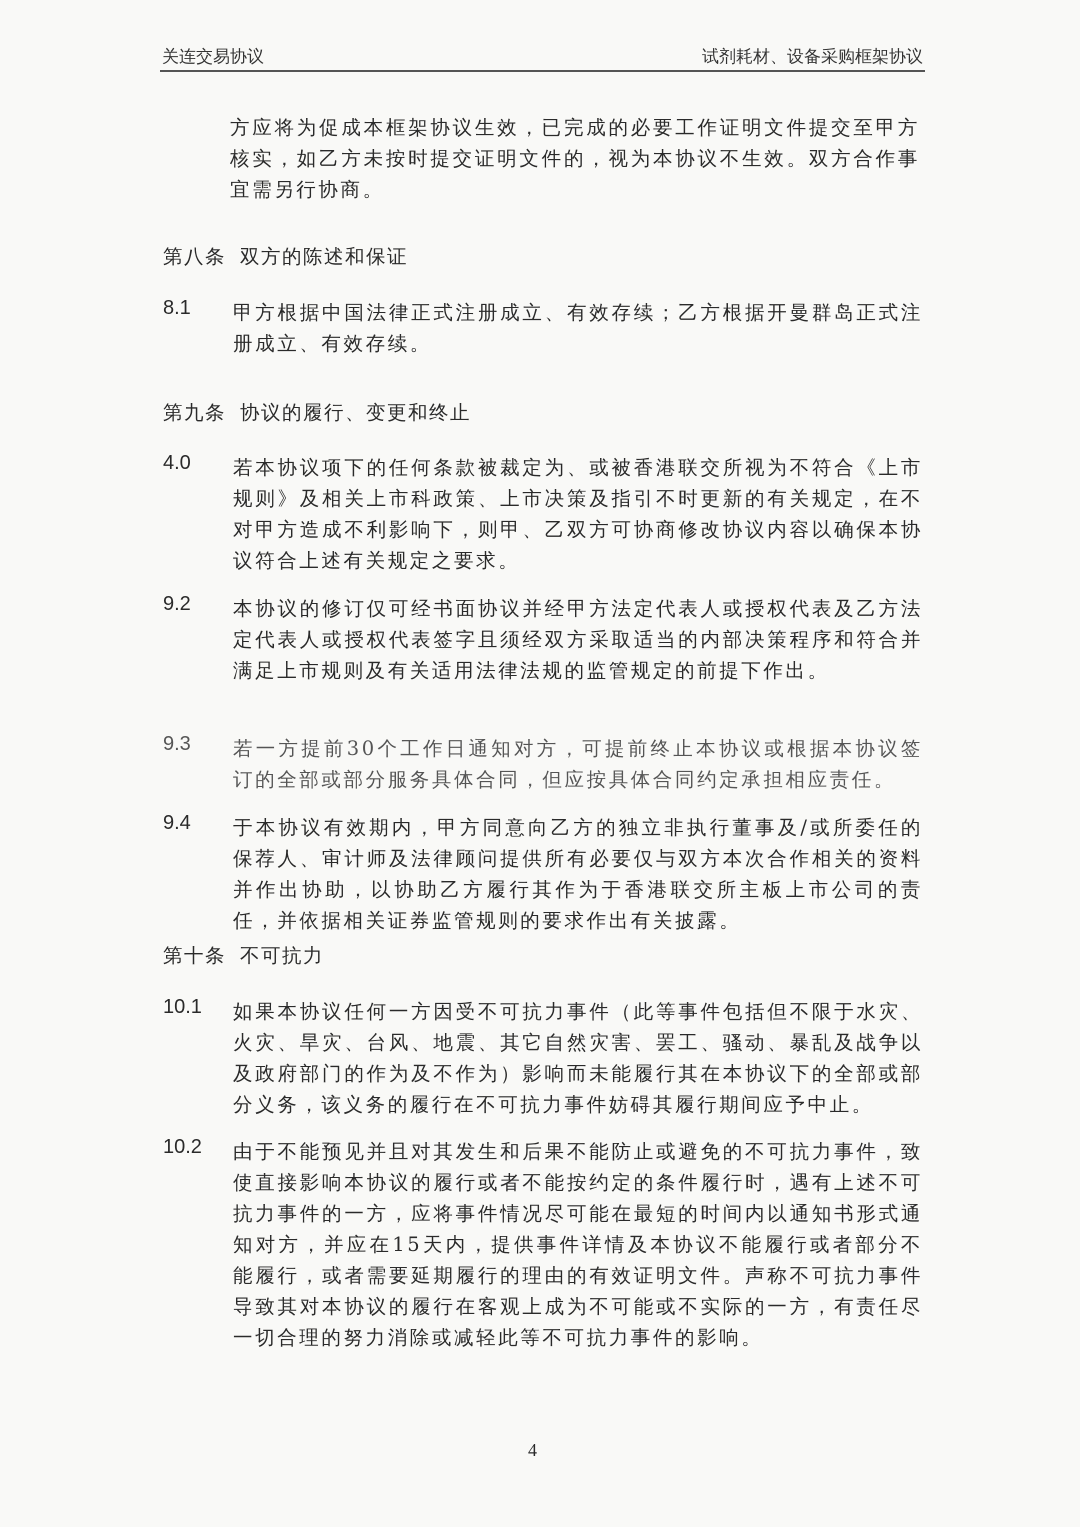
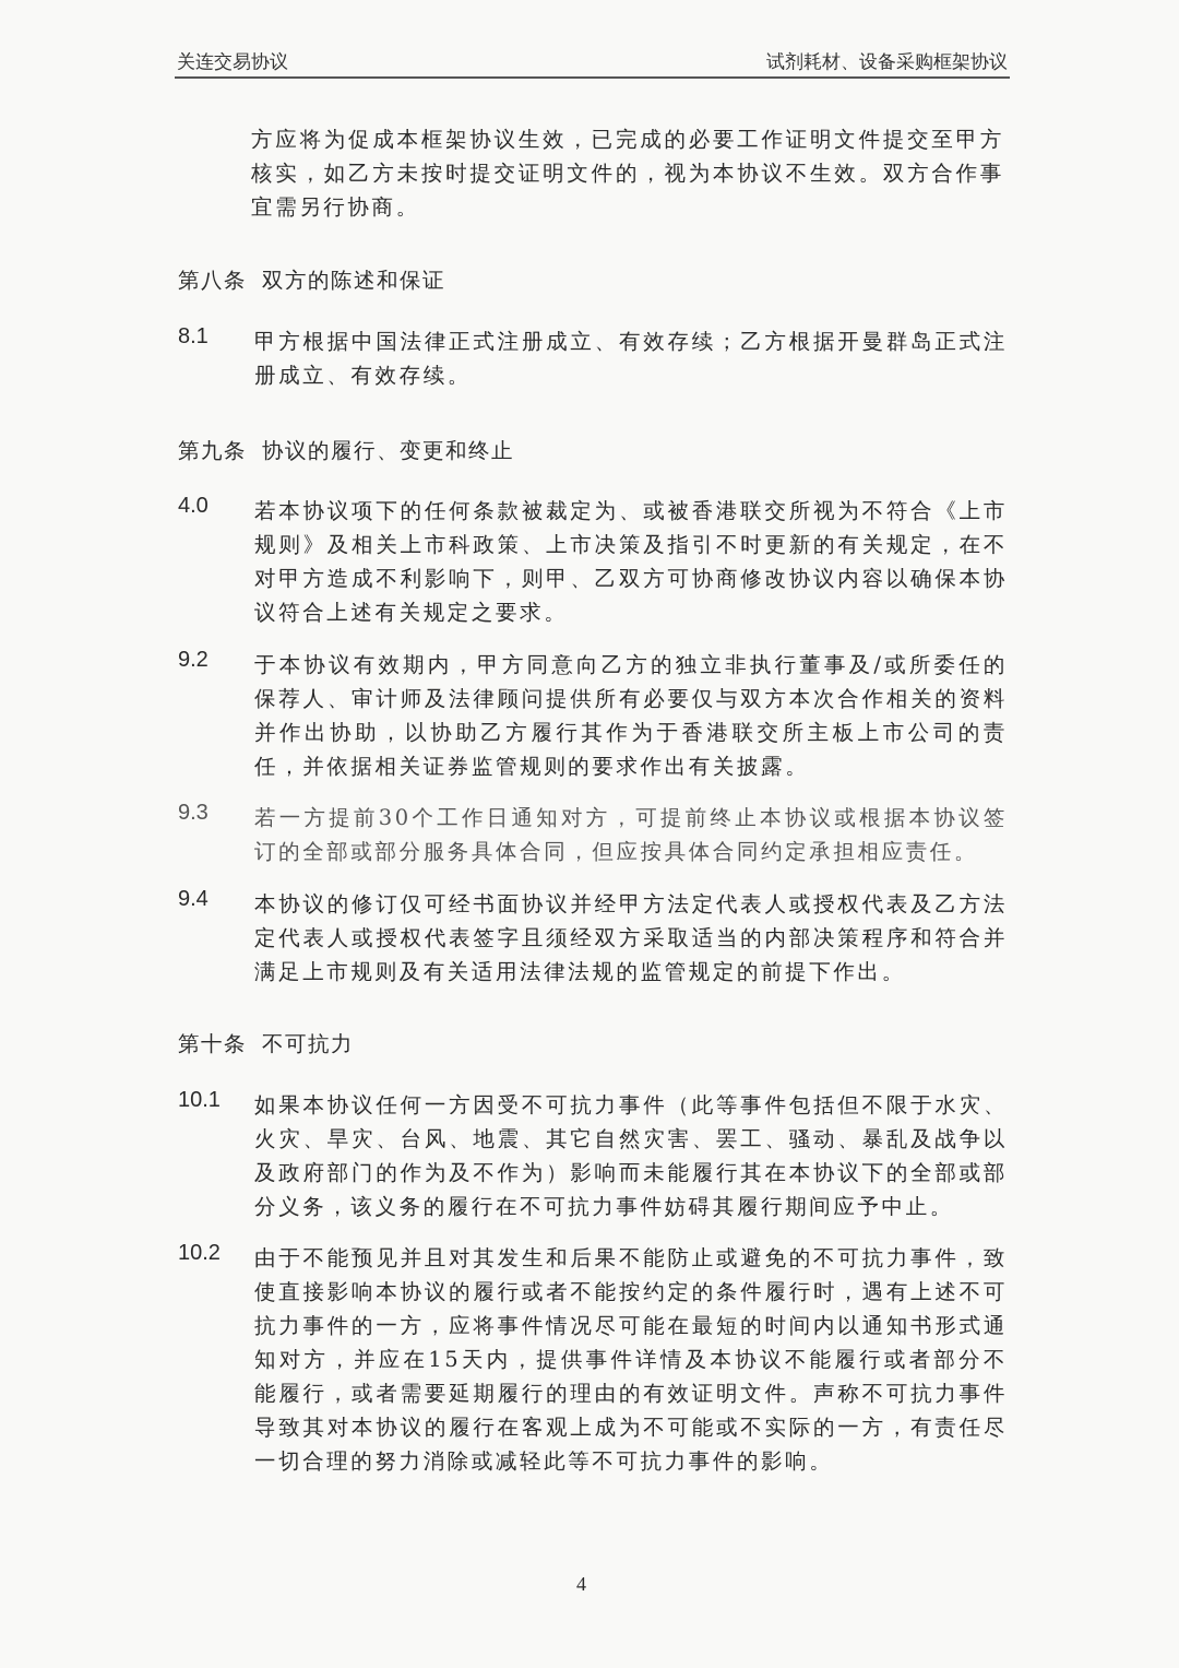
  关连交易协议
  试剂耗材、设备采购框架协议
  方应将为促成本框架协议生效，已完成的必要工作证明文件提交至甲方核实，如乙方未按时提交证明文件的，视为本协议不生效。双方合作事宜需另行协商。
  第八条 双方的陈述和保证
  8.1
  甲方根据中国法律正式注册成立、有效存续；乙方根据开曼群岛正式注册成立、有效存续。
  第九条 协议的履行、变更和终止
  4.0
  若本协议项下的任何条款被裁定为、或被香港联交所视为不符合《上市规则》及相关上市科政策、上市决策及指引不时更新的有关规定，在不对甲方造成不利影响下，则甲、乙双方可协商修改协议内容以确保本协议符合上述有关规定之要求。
  9.2
- 本协议的修订仅可经书面协议并经甲方法定代表人或授权代表及乙方法定代表人或授权代表签字且须经双方采取适当的内部决策程序和符合并满足上市规则及有关适用法律法规的监管规定的前提下作出。
+ 于本协议有效期内，甲方同意向乙方的独立非执行董事及/或所委任的保荐人、审计师及法律顾问提供所有必要仅与双方本次合作相关的资料并作出协助，以协助乙方履行其作为于香港联交所主板上市公司的责任，并依据相关证券监管规则的要求作出有关披露。
  9.3
  若一方提前30个工作日通知对方，可提前终止本协议或根据本协议签订的全部或部分服务具体合同，但应按具体合同约定承担相应责任。
  9.4
- 于本协议有效期内，甲方同意向乙方的独立非执行董事及/或所委任的保荐人、审计师及法律顾问提供所有必要仅与双方本次合作相关的资料并作出协助，以协助乙方履行其作为于香港联交所主板上市公司的责任，并依据相关证券监管规则的要求作出有关披露。
+ 本协议的修订仅可经书面协议并经甲方法定代表人或授权代表及乙方法定代表人或授权代表签字且须经双方采取适当的内部决策程序和符合并满足上市规则及有关适用法律法规的监管规定的前提下作出。
  第十条 不可抗力
  10.1
  如果本协议任何一方因受不可抗力事件（此等事件包括但不限于水灾、火灾、旱灾、台风、地震、其它自然灾害、罢工、骚动、暴乱及战争以及政府部门的作为及不作为）影响而未能履行其在本协议下的全部或部分义务，该义务的履行在不可抗力事件妨碍其履行期间应予中止。
  10.2
  由于不能预见并且对其发生和后果不能防止或避免的不可抗力事件，致使直接影响本协议的履行或者不能按约定的条件履行时，遇有上述不可抗力事件的一方，应将事件情况尽可能在最短的时间内以通知书形式通知对方，并应在15天内，提供事件详情及本协议不能履行或者部分不能履行，或者需要延期履行的理由的有效证明文件。声称不可抗力事件导致其对本协议的履行在客观上成为不可能或不实际的一方，有责任尽一切合理的努力消除或减轻此等不可抗力事件的影响。
  4
